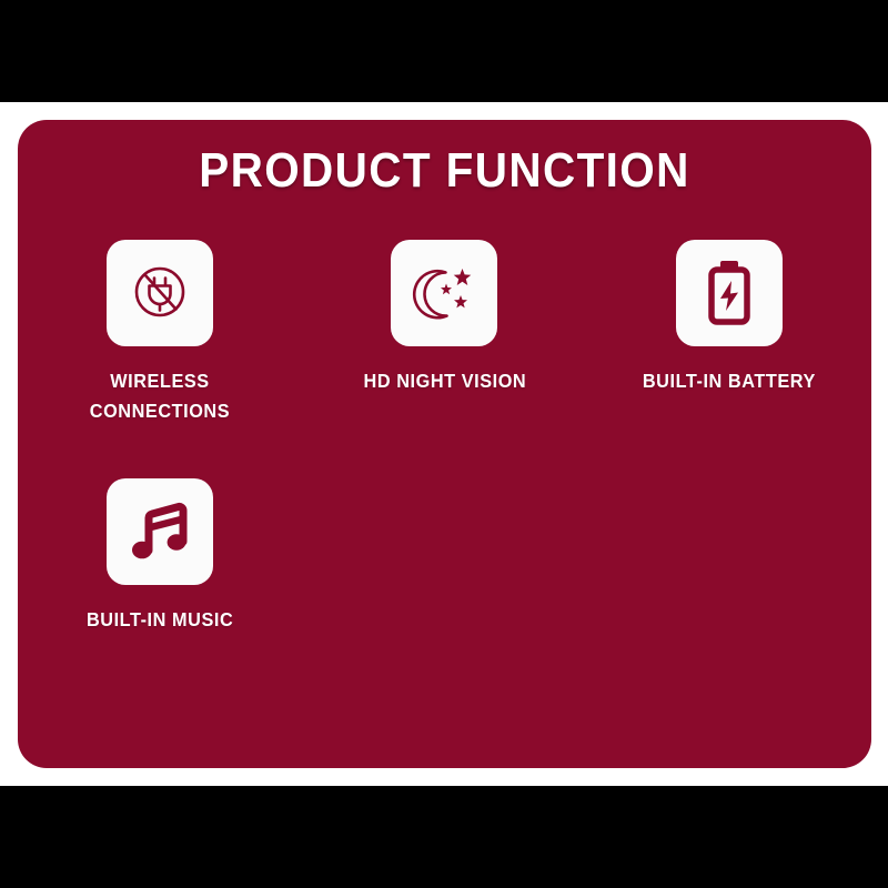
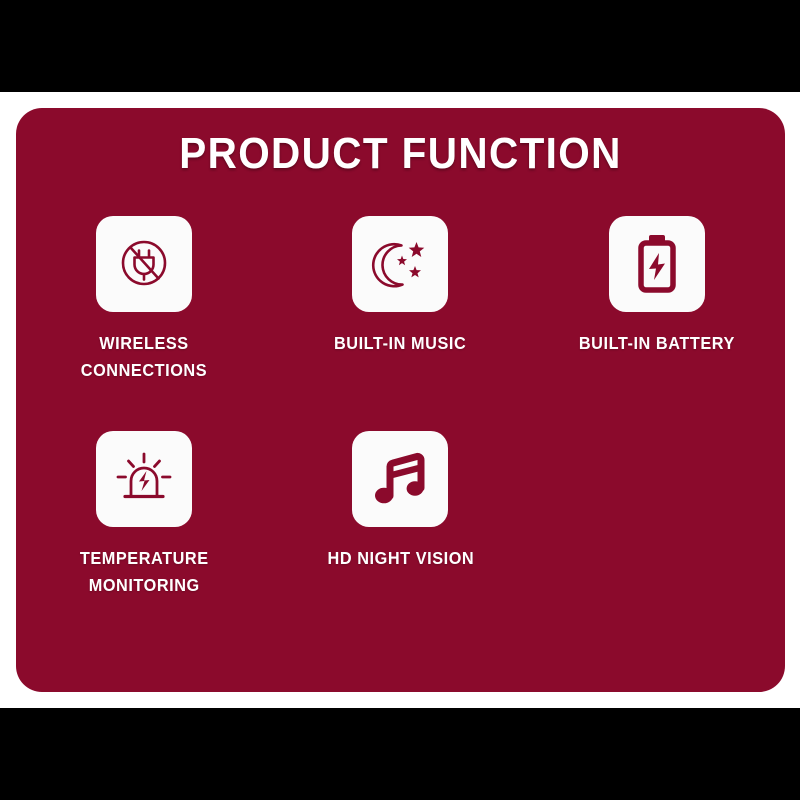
  PRODUCT FUNCTION
  WIRELESS
  CONNECTIONS
- HD NIGHT VISION
+ BUILT-IN MUSIC
  BUILT-IN BATTERY
+ TEMPERATURE
+ MONITORING
- BUILT-IN MUSIC
+ HD NIGHT VISION
